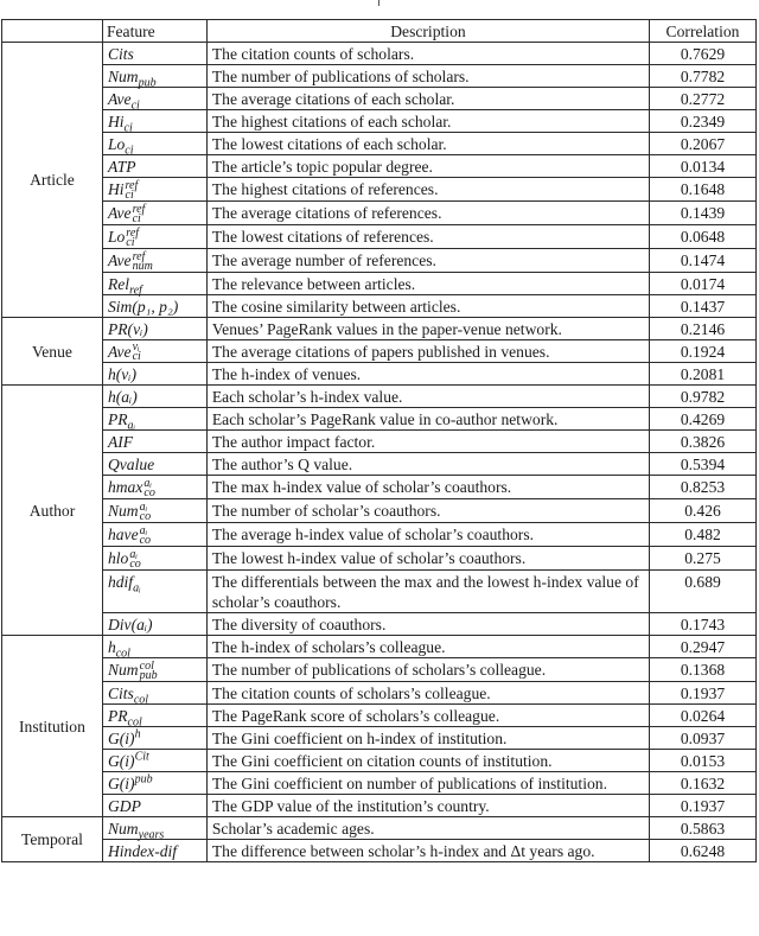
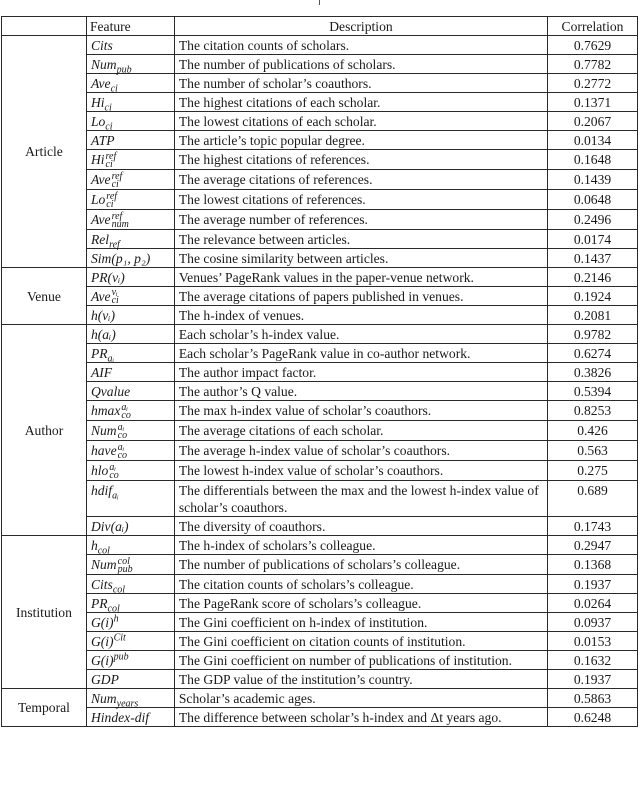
  	Feature	Description	Correlation
  Article	Cits	The citation counts of scholars.	0.7629
  Numpub	The number of publications of scholars.	0.7782
- Aveci	The average citations of each scholar.	0.2772
+ Aveci	The number of scholar’s coauthors.	0.2772
- Hici	The highest citations of each scholar.	0.2349
+ Hici	The highest citations of each scholar.	0.1371
  Loci	The lowest citations of each scholar.	0.2067
  ATP	The article’s topic popular degree.	0.0134
  Hirefci	The highest citations of references.	0.1648
  Averefci	The average citations of references.	0.1439
  Lorefci	The lowest citations of references.	0.0648
- Averefnum	The average number of references.	0.1474
+ Averefnum	The average number of references.	0.2496
  Relref	The relevance between articles.	0.0174
  Sim(p₁, p₂)	The cosine similarity between articles.	0.1437
  Venue	PR(vᵢ)	Venues’ PageRank values in the paper-venue network.	0.2146
  Avevᵢci	The average citations of papers published in venues.	0.1924
  h(vᵢ)	The h-index of venues.	0.2081
  Author	h(aᵢ)	Each scholar’s h-index value.	0.9782
- PRaᵢ	Each scholar’s PageRank value in co-author network.	0.4269
+ PRaᵢ	Each scholar’s PageRank value in co-author network.	0.6274
  AIF	The author impact factor.	0.3826
  Qvalue	The author’s Q value.	0.5394
  hmaxaᵢco	The max h-index value of scholar’s coauthors.	0.8253
- Numaᵢco	The number of scholar’s coauthors.	0.426
+ Numaᵢco	The average citations of each scholar.	0.426
- haveaᵢco	The average h-index value of scholar’s coauthors.	0.482
+ haveaᵢco	The average h-index value of scholar’s coauthors.	0.563
  hloaᵢco	The lowest h-index value of scholar’s coauthors.	0.275
  hdifaᵢ	The differentials between the max and the lowest h-index value of scholar’s coauthors.	0.689
  Div(aᵢ)	The diversity of coauthors.	0.1743
  Institution	hcol	The h-index of scholars’s colleague.	0.2947
  Numcolpub	The number of publications of scholars’s colleague.	0.1368
  Citscol	The citation counts of scholars’s colleague.	0.1937
  PRcol	The PageRank score of scholars’s colleague.	0.0264
  G(i)h	The Gini coefficient on h-index of institution.	0.0937
  G(i)Cit	The Gini coefficient on citation counts of institution.	0.0153
  G(i)pub	The Gini coefficient on number of publications of institution.	0.1632
  GDP	The GDP value of the institution’s country.	0.1937
  Temporal	Numyears	Scholar’s academic ages.	0.5863
  Hindex-dif	The difference between scholar’s h-index and Δt years ago.	0.6248
